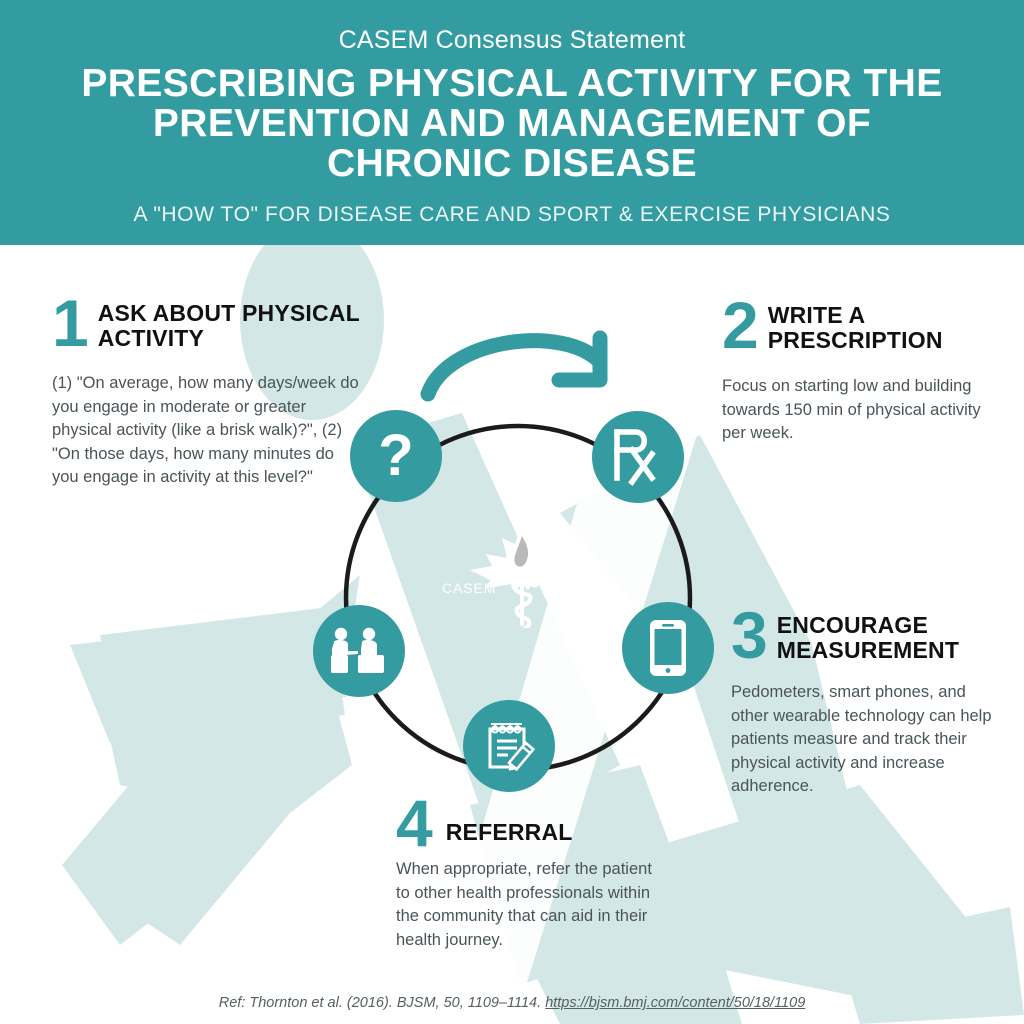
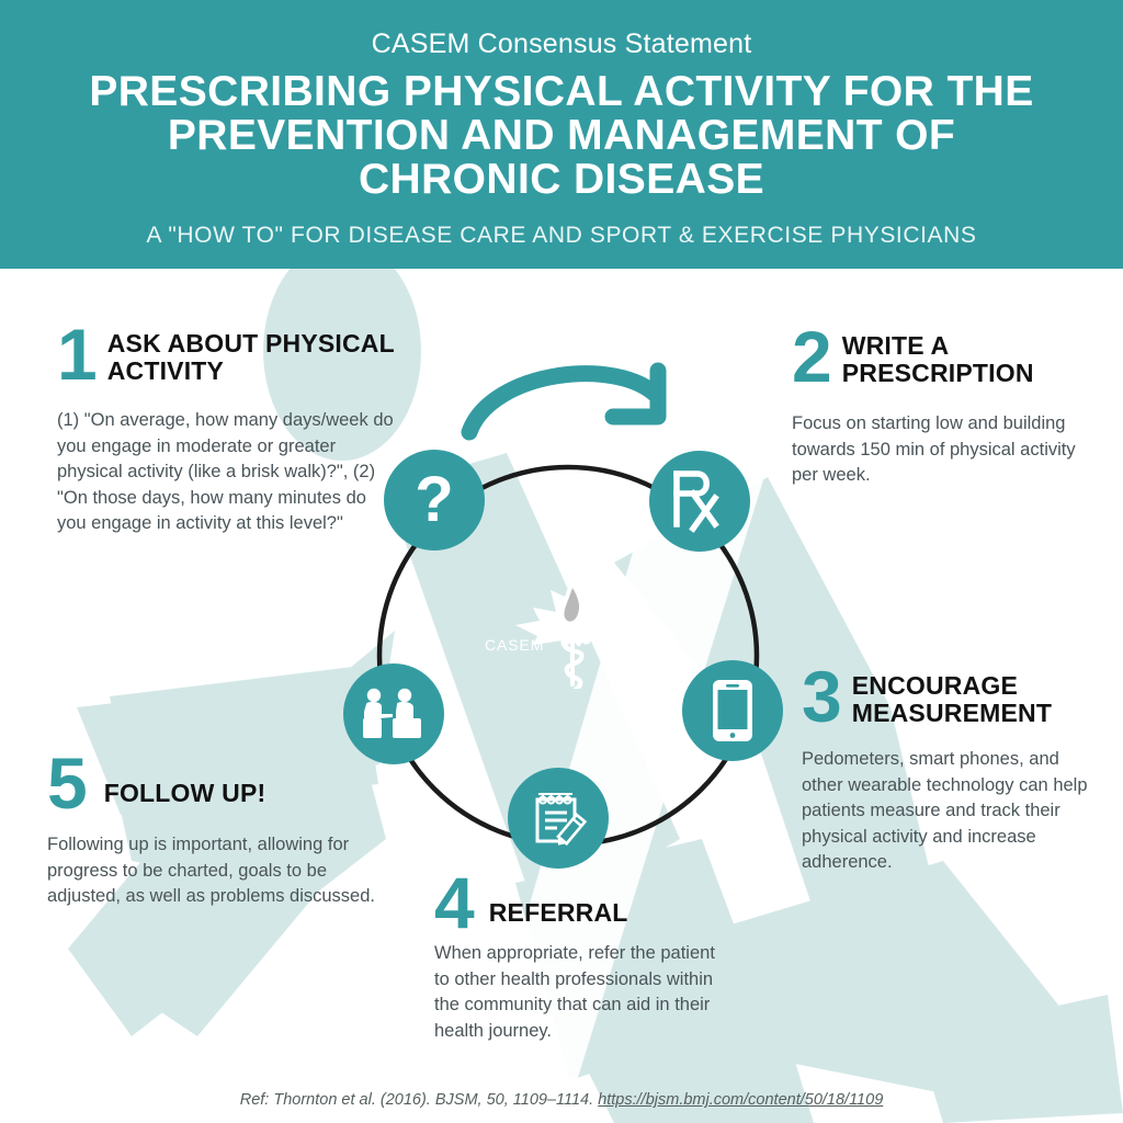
  CASEM Consensus Statement
  PRESCRIBING PHYSICAL ACTIVITY FOR THE PREVENTION AND MANAGEMENT OF CHRONIC DISEASE
  A "HOW TO" FOR DISEASE CARE AND SPORT & EXERCISE PHYSICIANS
  CASEM
  ?
  1
  ASK ABOUT PHYSICAL ACTIVITY
  (1) "On average, how many days/week do you engage in moderate or greater physical activity (like a brisk walk)?", (2) "On those days, how many minutes do you engage in activity at this level?"
  2
  WRITE A PRESCRIPTION
  Focus on starting low and building towards 150 min of physical activity per week.
  3
  ENCOURAGE MEASUREMENT
  Pedometers, smart phones, and other wearable technology can help patients measure and track their physical activity and increase adherence.
  4
  REFERRAL
  When appropriate, refer the patient to other health professionals within the community that can aid in their health journey.
+ 5
+ FOLLOW UP!
+ Following up is important, allowing for progress to be charted, goals to be adjusted, as well as problems discussed.
  Ref: Thornton et al. (2016). BJSM, 50, 1109–1114. https://bjsm.bmj.com/content/50/18/1109
